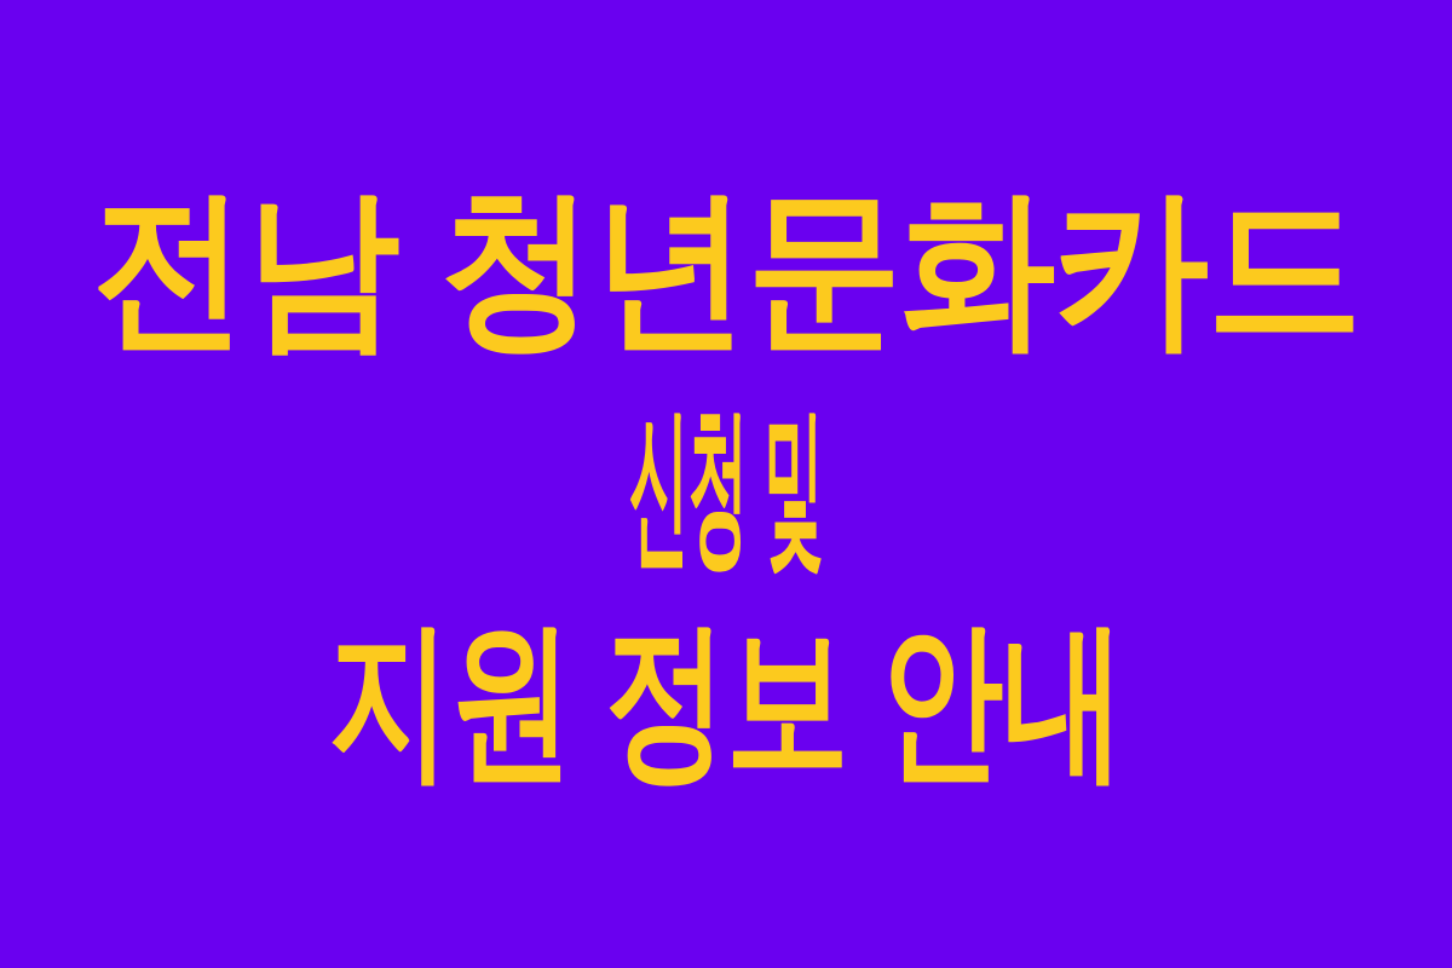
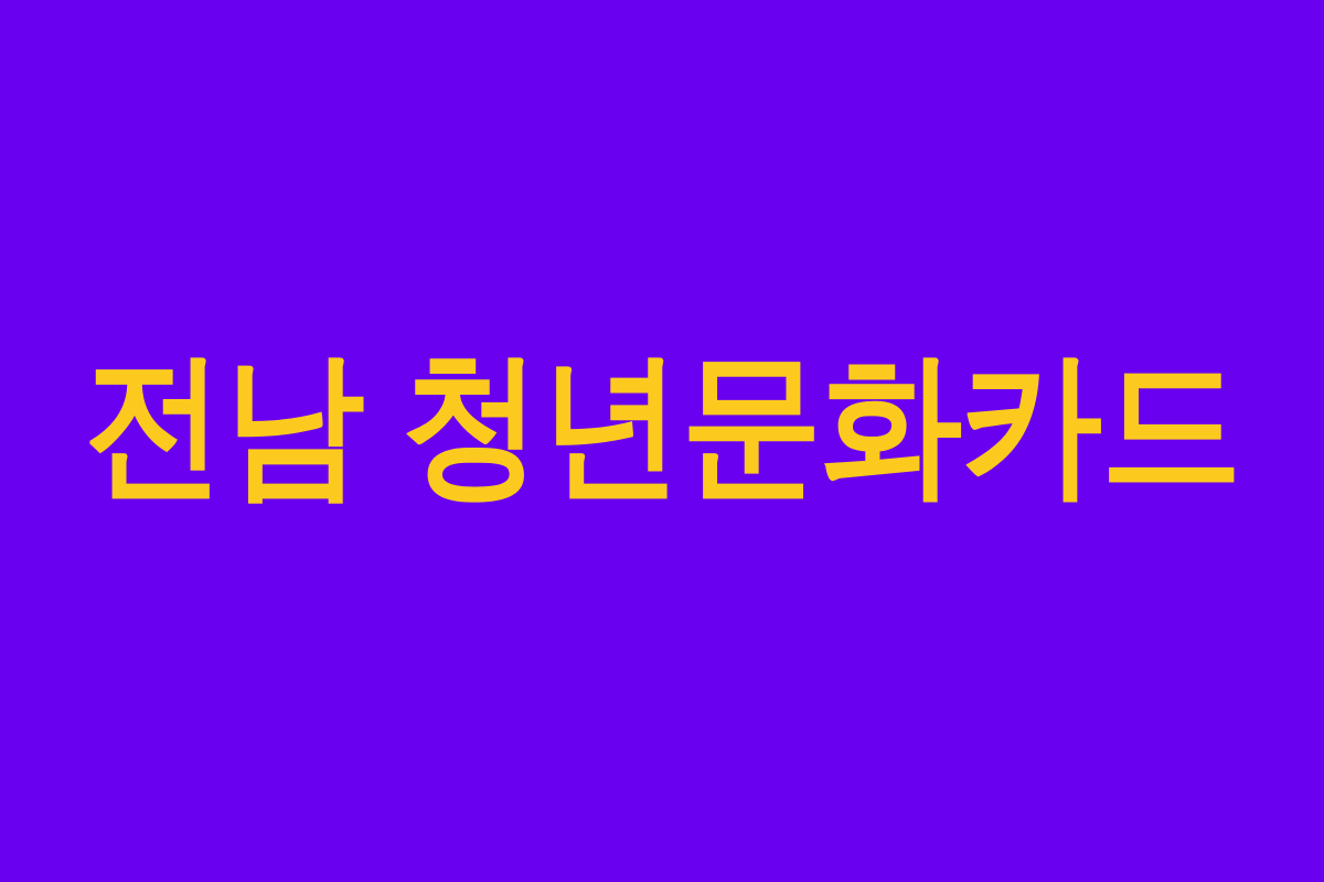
  전남 청년문화카드
- 신청 및
- 지원 정보 안내
